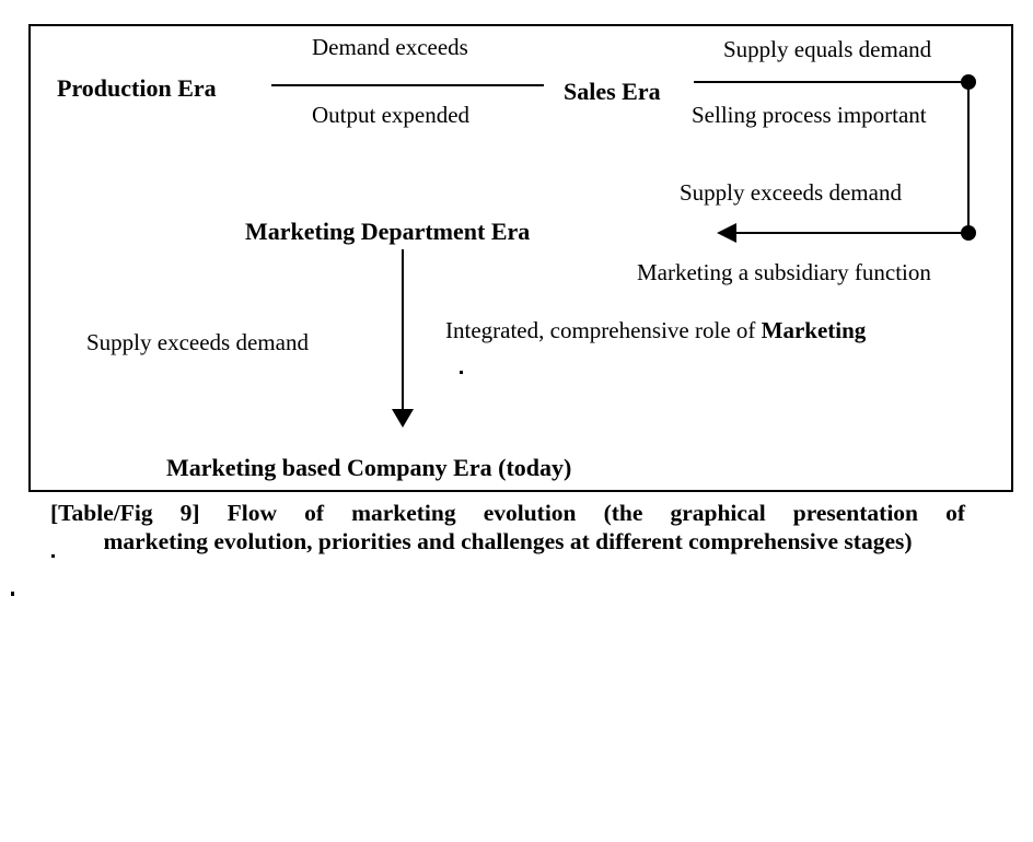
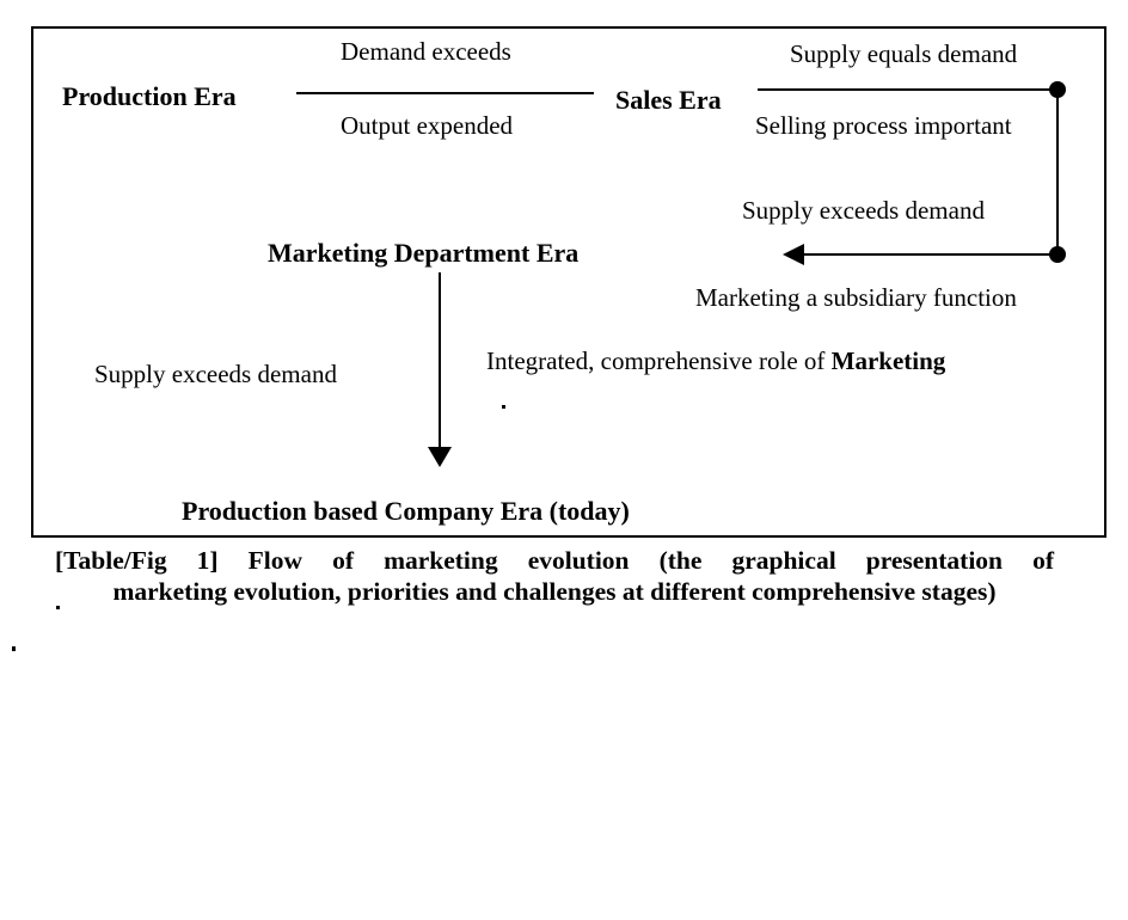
  Production Era
  Sales Era
  Marketing Department Era
- Marketing based Company Era (today)
+ Production based Company Era (today)
  Demand exceeds
  Output expended
  Supply equals demand
  Selling process important
  Supply exceeds demand
  Marketing a subsidiary function
  Supply exceeds demand
  Integrated, comprehensive role of Marketing
- [Table/Fig 9] Flow of marketing evolution (the graphical presentation of
+ [Table/Fig 1] Flow of marketing evolution (the graphical presentation of
  marketing evolution, priorities and challenges at different comprehensive stages)
